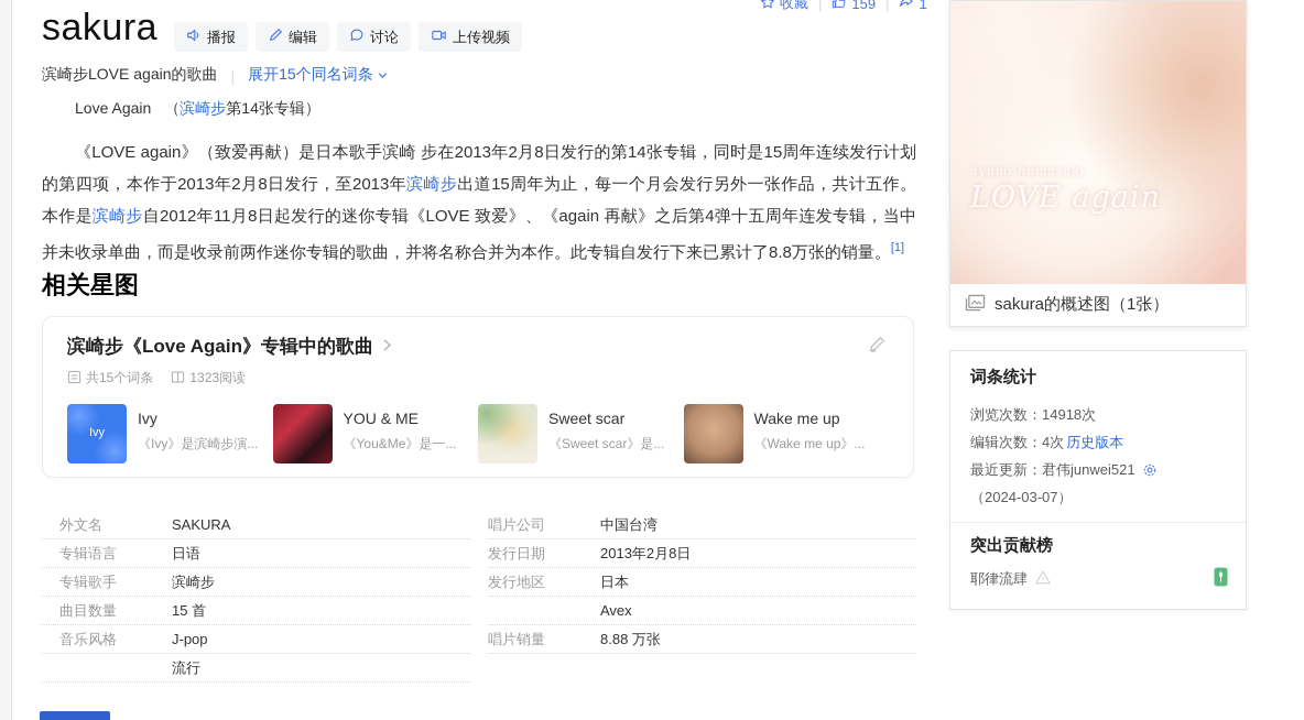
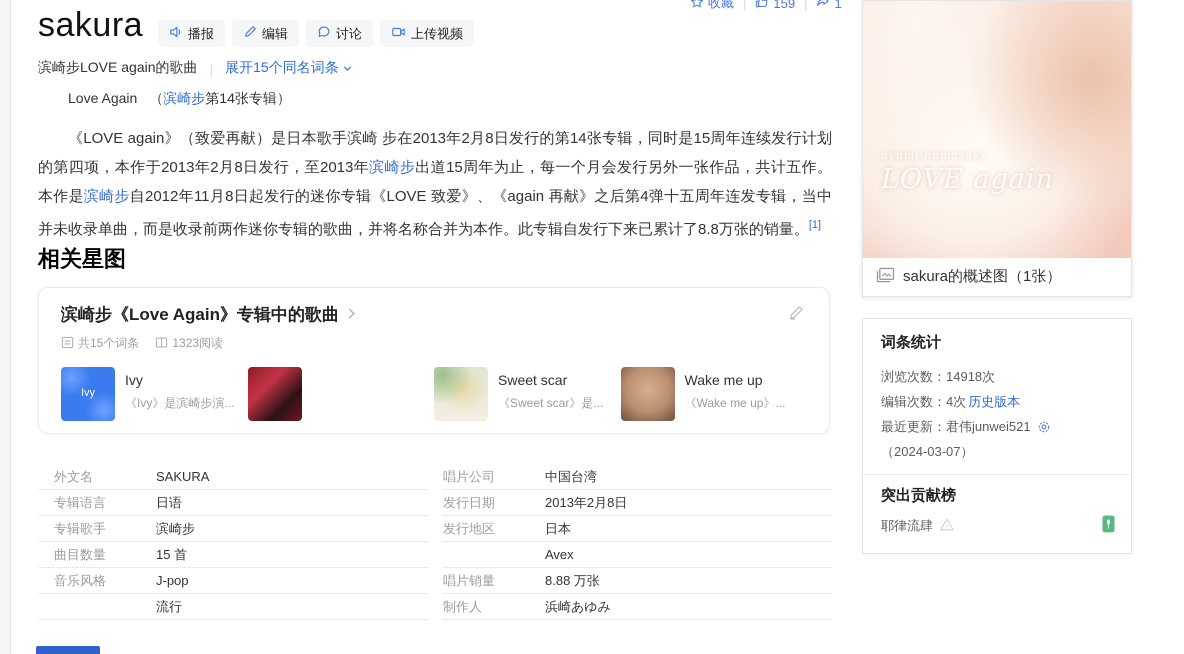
  sakura
  播报
  编辑
  讨论
  上传视频
  收藏
  |
  159
  |
  1
  滨崎步LOVE again的歌曲
  |
  展开15个同名词条
  Love Again （滨崎步第14张专辑）
  《LOVE again》（致爱再献）是日本歌手滨崎 步在2013年2月8日发行的第14张专辑，同时是15周年连续发行计划的第四项，本作于2013年2月8日发行，至2013年滨崎步出道15周年为止，每一个月会发行另外一张作品，共计五作。 本作是滨崎步自2012年11月8日起发行的迷你专辑《LOVE 致爱》、《again 再献》之后第4弹十五周年连发专辑，当中并未收录单曲，而是收录前两作迷你专辑的歌曲，并将名称合并为本作。此专辑自发行下来已累计了8.8万张的销量。[1]
  相关星图
  滨崎步《Love Again》专辑中的歌曲
  共15个词条
  1323阅读
  Ivy
  Ivy
  《Ivy》是滨崎步演...
- YOU & ME
- 《You&Me》是一...
  Sweet scar
  《Sweet scar》是...
  Wake me up
  《Wake me up》...
  外文名
  SAKURA
  专辑语言
  日语
  专辑歌手
  滨崎步
  曲目数量
  15 首
  音乐风格
  J-pop
  流行
  唱片公司
  中国台湾
  发行日期
  2013年2月8日
  发行地区
  日本
  Avex
  唱片销量
  8.88 万张
+ 制作人
+ 浜崎あゆみ
  ayumi hamasaki
  LOVE again
  sakura的概述图（1张）
  词条统计
  浏览次数：
  14918次
  编辑次数：
  4次
  历史版本
  最近更新：
  君伟junwei521
  （2024-03-07）
  突出贡献榜
  耶律流肆
